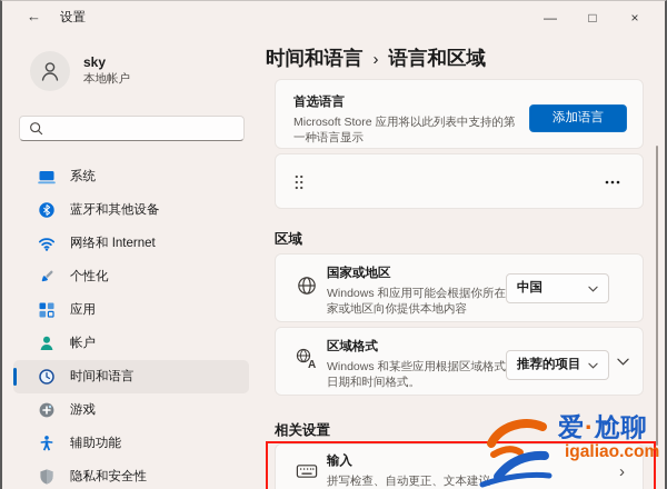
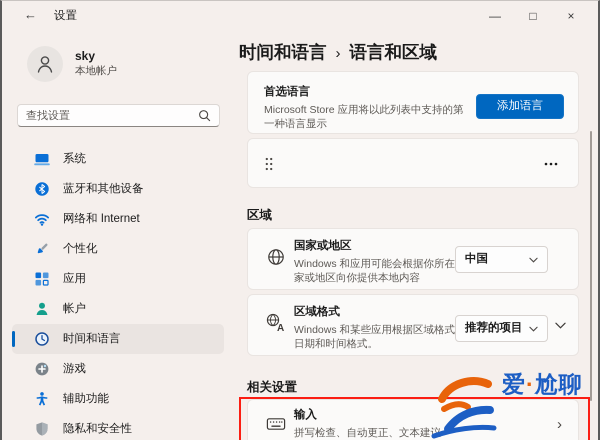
  ←
  设置
  —
  □
  ×
  sky
  本地帐户
+ 查找设置
  系统
  蓝牙和其他设备
  网络和 Internet
  个性化
  应用
  帐户
  时间和语言
  游戏
  辅助功能
  隐私和安全性
  时间和语言 › 语言和区域
  首选语言
  Microsoft Store 应用将以此列表中支持的第一种语言显示
  添加语言
  区域
  国家或地区
  Windows 和应用可能会根据你所在家或地区向你提供本地内容
  中国
  A
  区域格式
  Windows 和某些应用根据区域格式日期和时间格式。
  推荐的项目
  相关设置
  输入
  拼写检查、自动更正、文本建
  ›
  爱·尬聊
- igaliao.com
